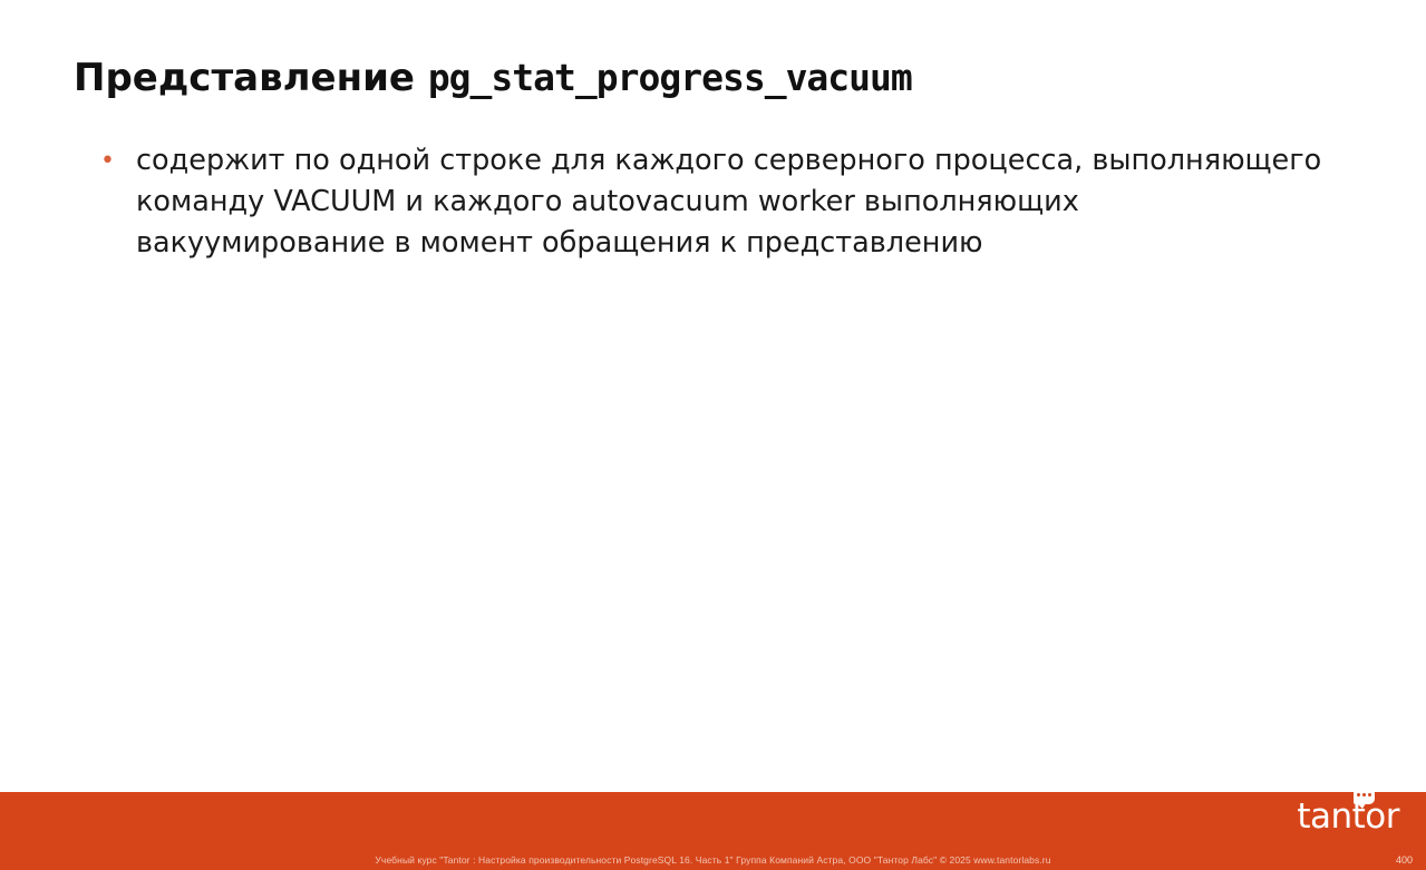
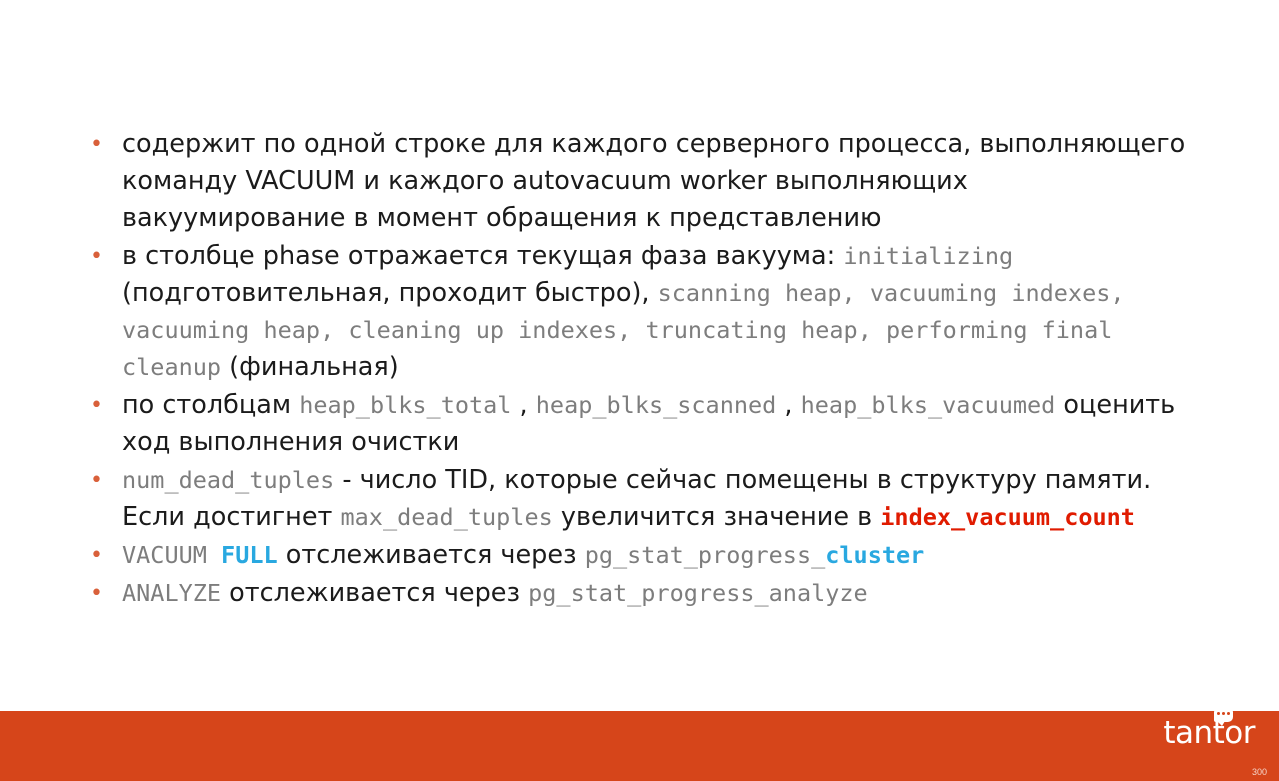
- Представление pg_stat_progress_vacuum
  содержит по одной строке для каждого серверного процесса, выполняющего команду VACUUM и каждого autovacuum worker выполняющих вакуумирование в момент обращения к представлению
+ в столбце phase отражается текущая фаза вакуума: initializing (подготовительная, проходит быстро), scanning heap, vacuuming indexes, vacuuming heap, cleaning up indexes, truncating heap, performing final cleanup (финальная)
+ по столбцам heap_blks_total , heap_blks_scanned , heap_blks_vacuumed оценить ход выполнения очистки
+ num_dead_tuples - число TID, которые сейчас помещены в структуру памяти. Если достигнет max_dead_tuples увеличится значение в index_vacuum_count
+ VACUUM FULL отслеживается через pg_stat_progress_cluster
+ ANALYZE отслеживается через pg_stat_progress_analyze
  tantor
- Учебный курс "Tantor : Настройка производительности PostgreSQL 16. Часть 1" Группа Компаний Астра, ООО "Тантор Лабс" © 2025 www.tantorlabs.ru
- 400
+ 300
